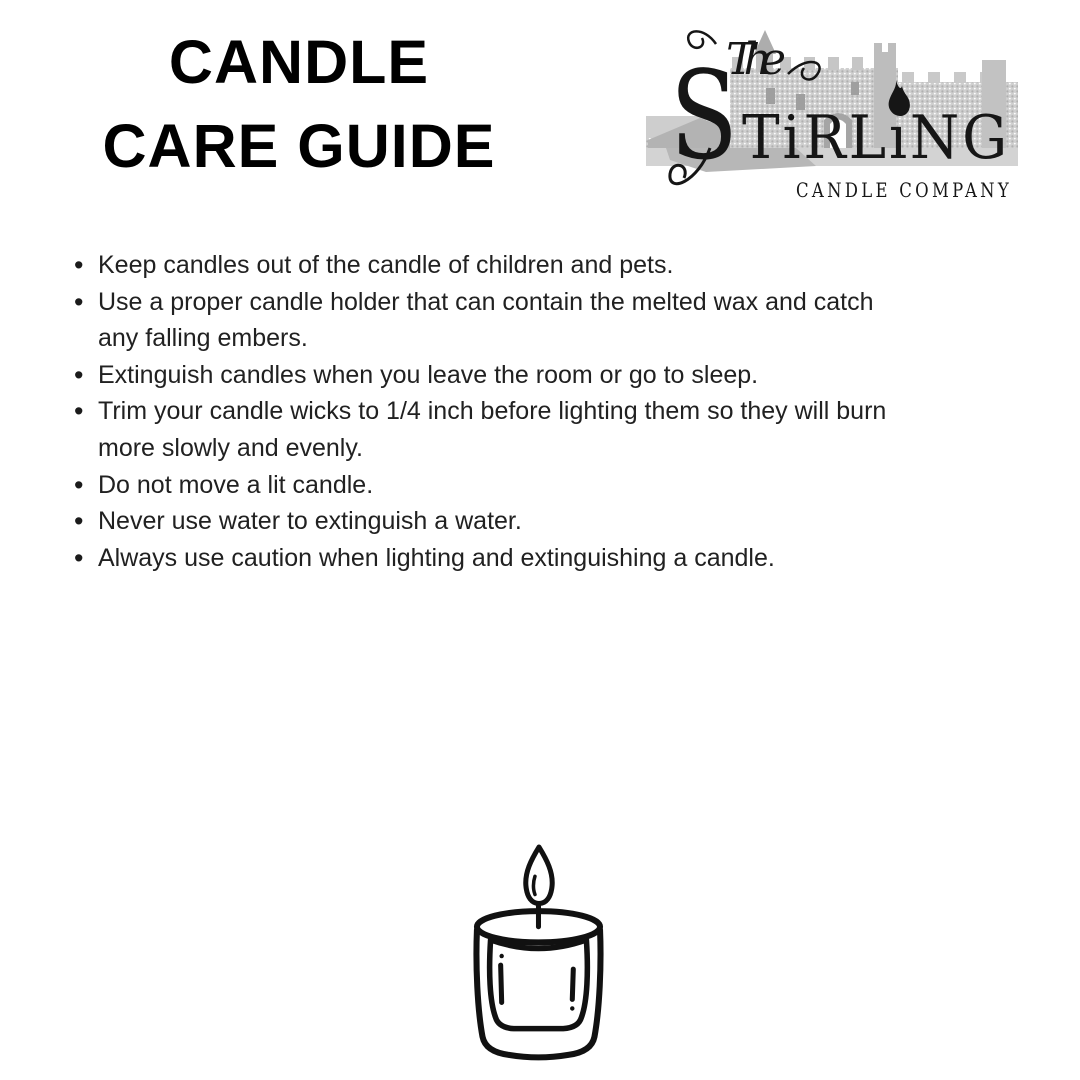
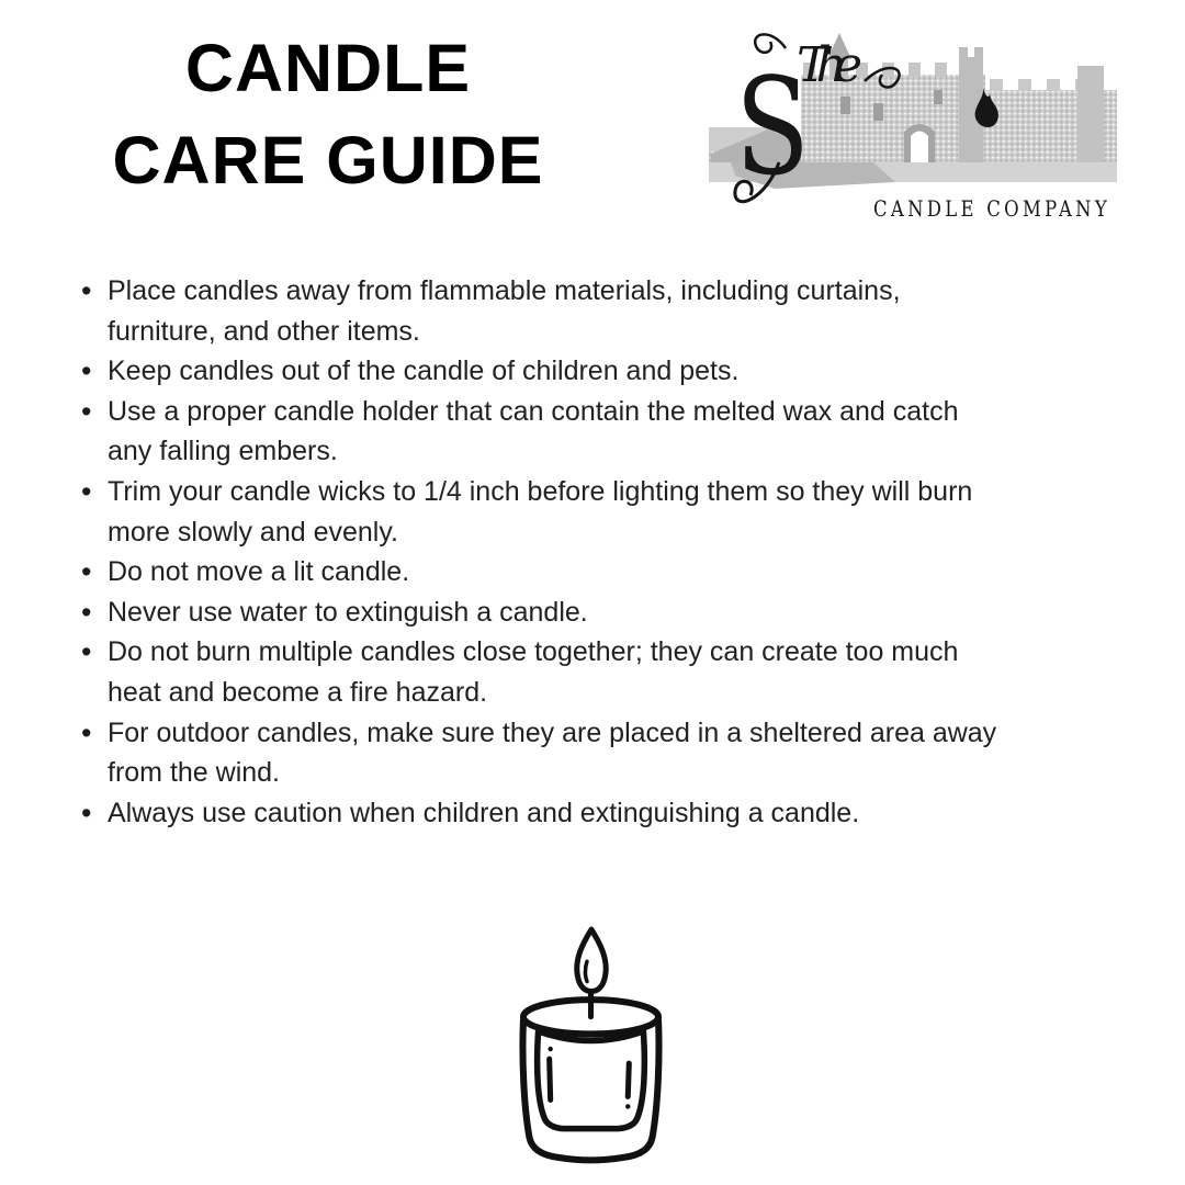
  CANDLE
  CARE GUIDE
  The
  S
- TiRLıNG
  CANDLE COMPANY
+ Place candles away from flammable materials, including curtains,
+ furniture, and other items.
  Keep candles out of the candle of children and pets.
  Use a proper candle holder that can contain the melted wax and catch
  any falling embers.
- Extinguish candles when you leave the room or go to sleep.
  Trim your candle wicks to 1/4 inch before lighting them so they will burn
  more slowly and evenly.
  Do not move a lit candle.
- Never use water to extinguish a water.
+ Never use water to extinguish a candle.
+ Do not burn multiple candles close together; they can create too much
+ heat and become a fire hazard.
+ For outdoor candles, make sure they are placed in a sheltered area away
+ from the wind.
- Always use caution when lighting and extinguishing a candle.
+ Always use caution when children and extinguishing a candle.
